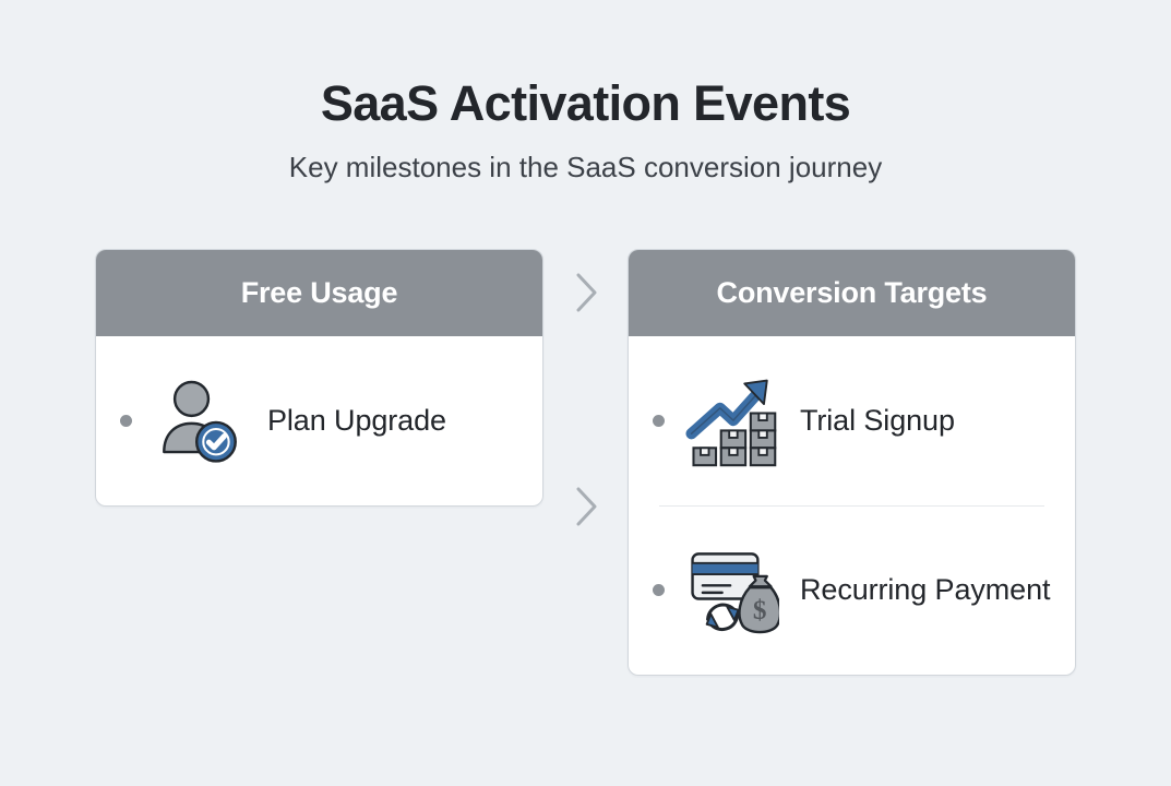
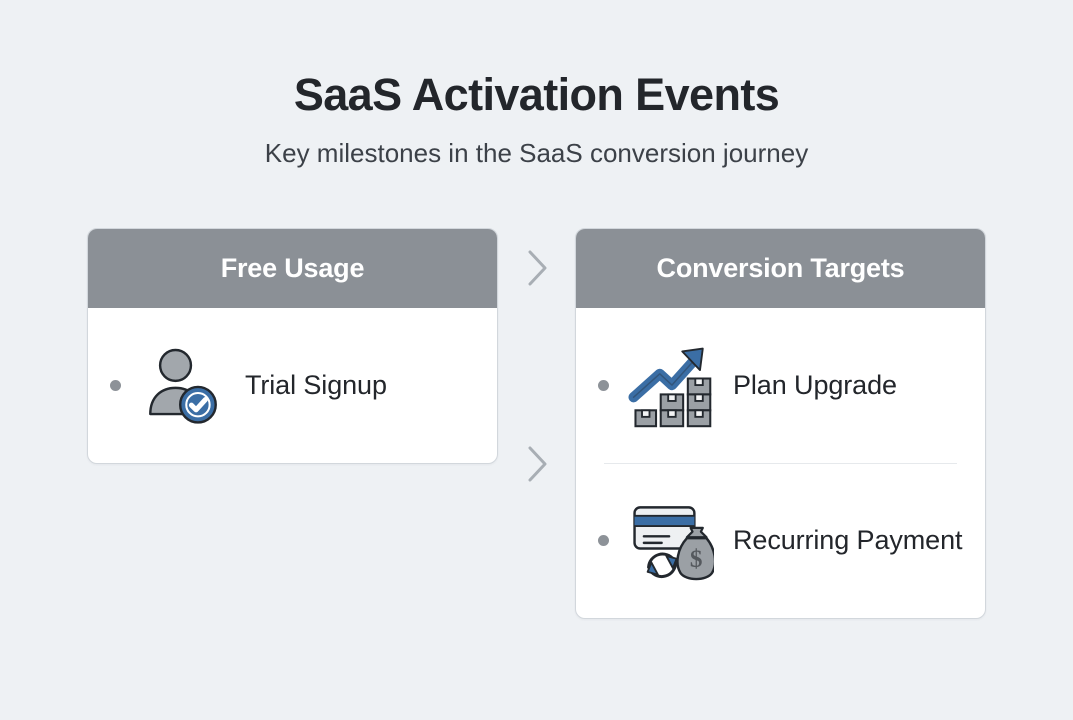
  SaaS Activation Events
  Key milestones in the SaaS conversion journey
  Free Usage
- Plan Upgrade
+ Trial Signup
  Conversion Targets
- Trial Signup
+ Plan Upgrade
  $
  Recurring Payment
